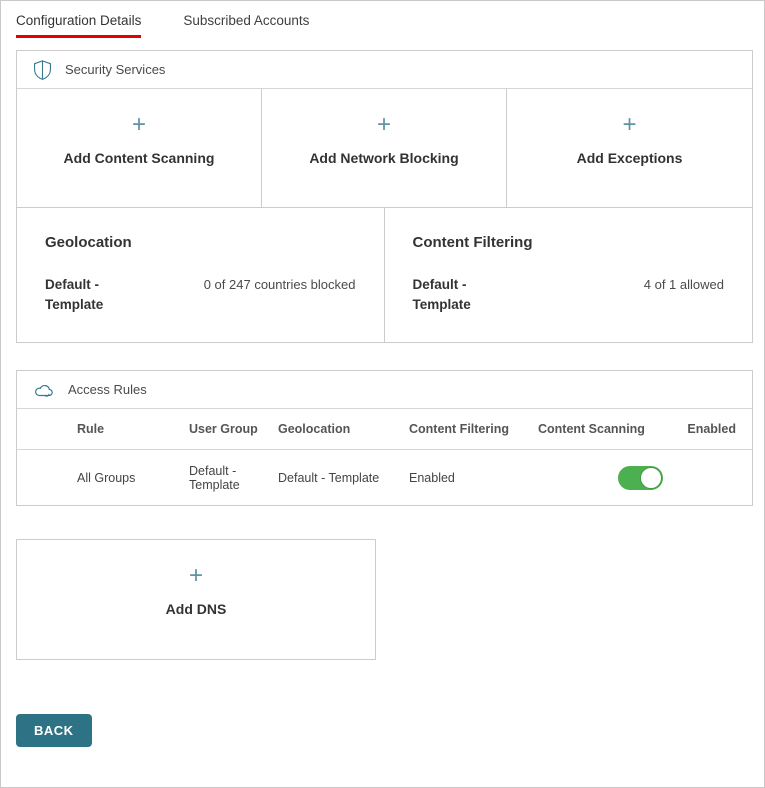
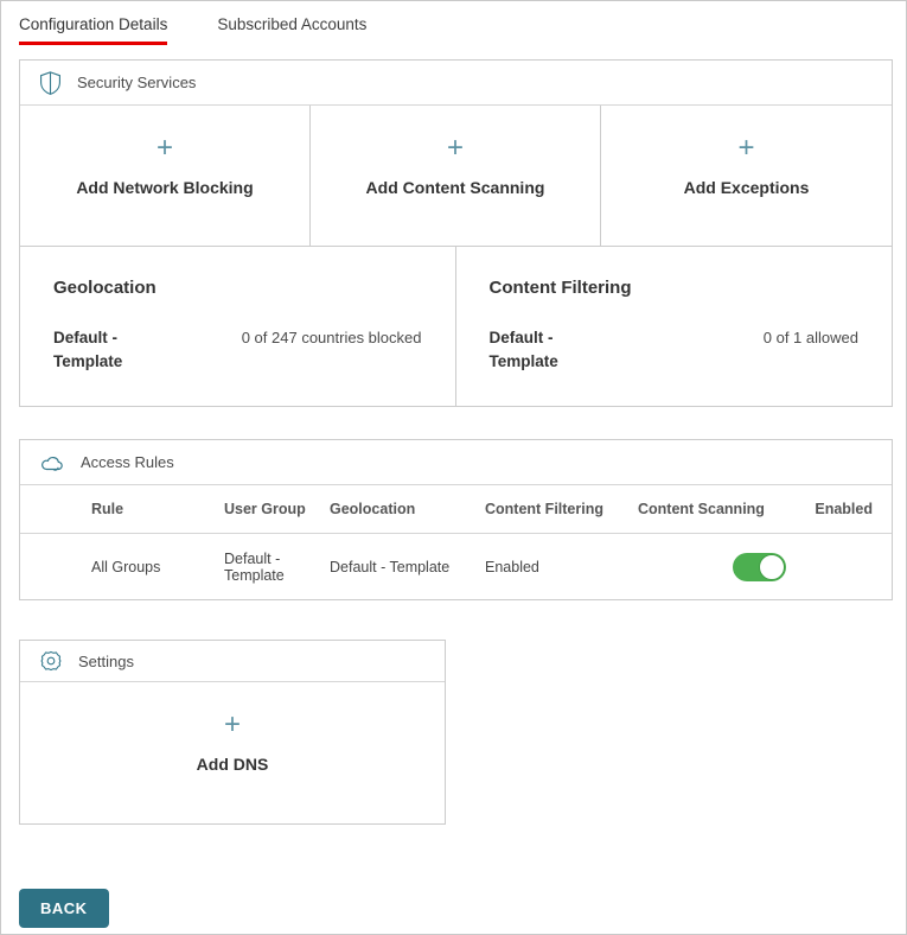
  Configuration Details
  Subscribed Accounts
  Security Services
  +
- Add Content Scanning
+ Add Network Blocking
  +
- Add Network Blocking
+ Add Content Scanning
  +
  Add Exceptions
  Geolocation
  Default - Template
  0 of 247 countries blocked
  Content Filtering
  Default - Template
- 4 of 1 allowed
+ 0 of 1 allowed
  Access Rules
  Rule
  User Group
  Geolocation
  Content Filtering
  Content Scanning
  Enabled
  All Groups
  Default - Template
  Default - Template
  Enabled
+ Settings
  +
  Add DNS
  BACK
